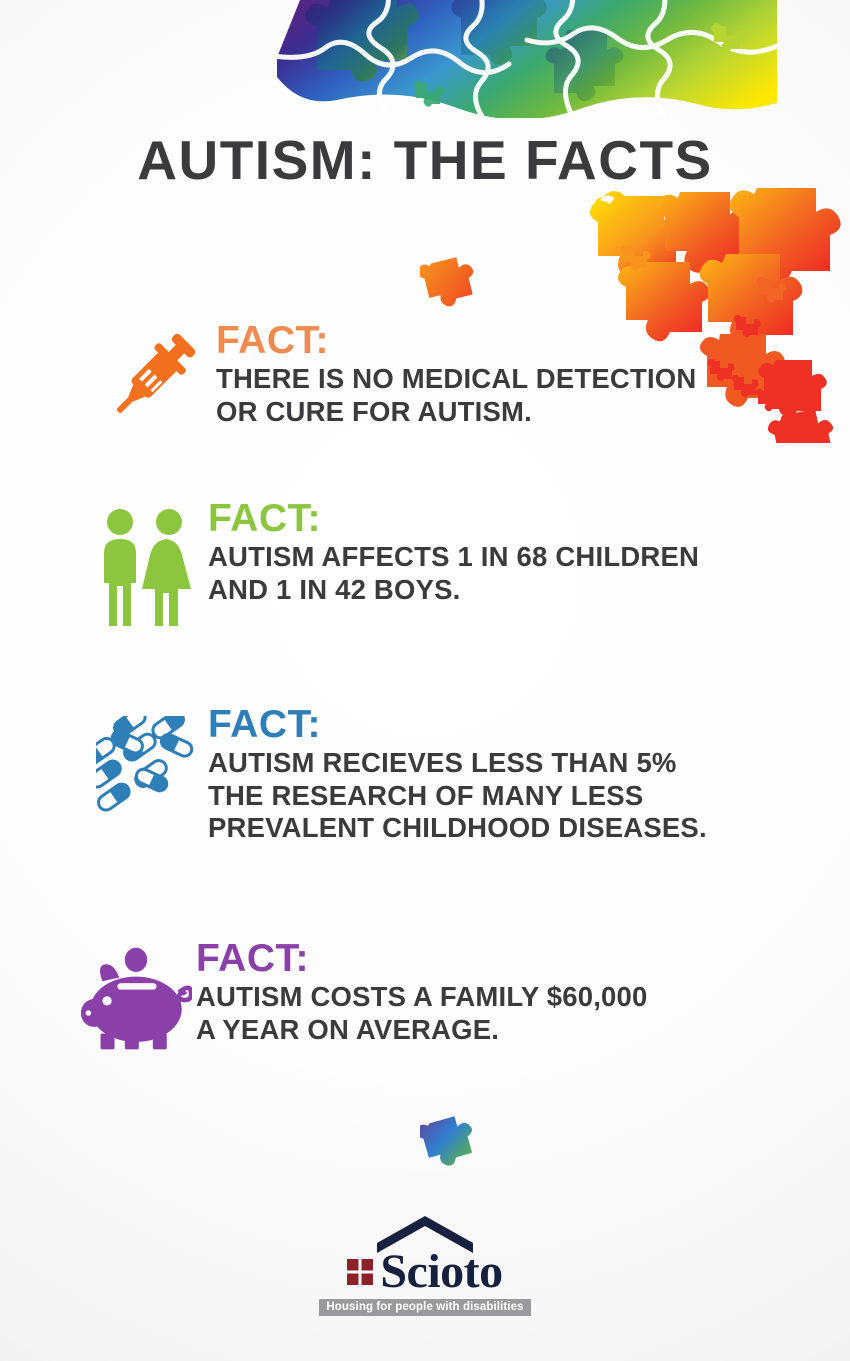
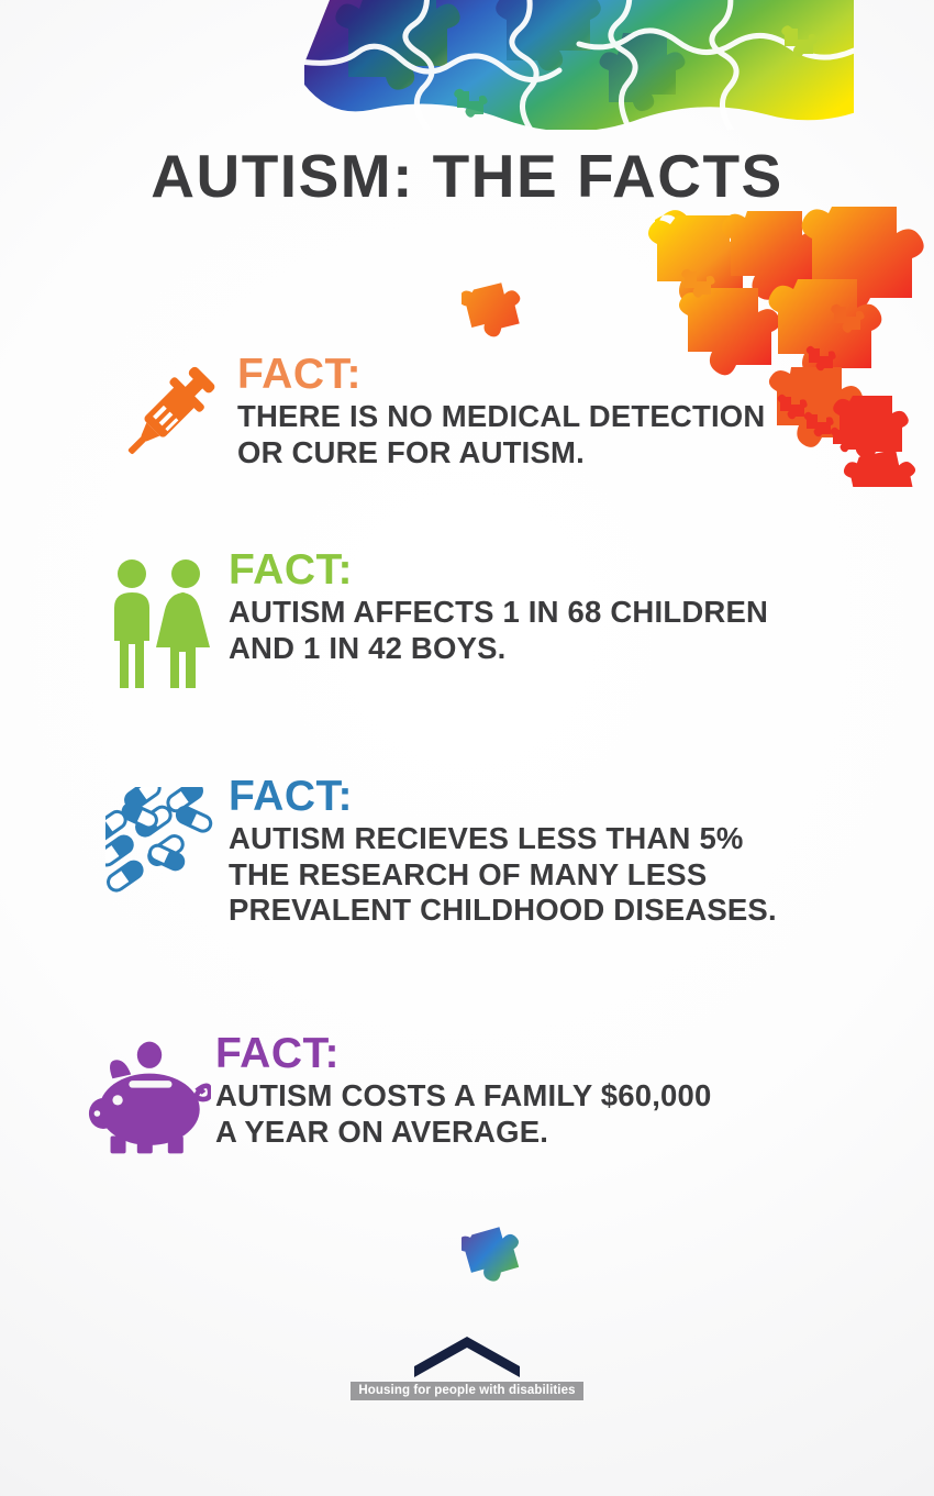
  AUTISM: THE FACTS
  FACT:
  THERE IS NO MEDICAL DETECTION
  OR CURE FOR AUTISM.
  FACT:
  AUTISM AFFECTS 1 IN 68 CHILDREN
  AND 1 IN 42 BOYS.
  FACT:
  AUTISM RECIEVES LESS THAN 5%
  THE RESEARCH OF MANY LESS
  PREVALENT CHILDHOOD DISEASES.
  FACT:
  AUTISM COSTS A FAMILY $60,000
  A YEAR ON AVERAGE.
- Scioto
  Housing for people with disabilities
